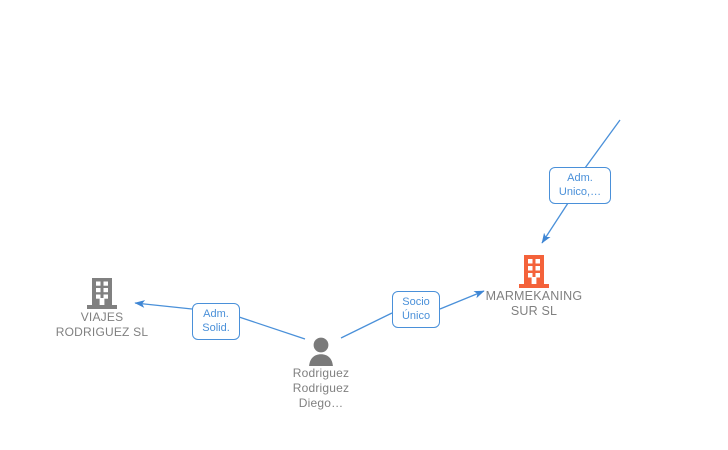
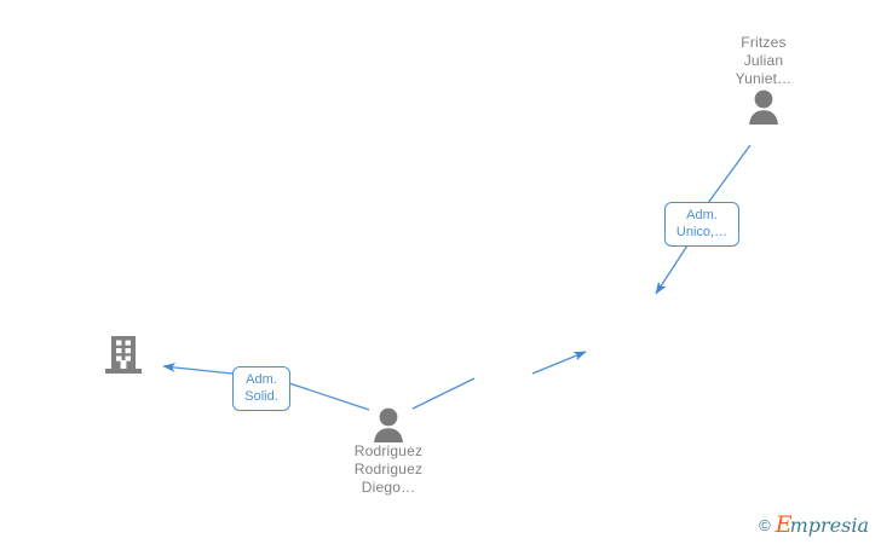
+ Fritzes
+ Julian
+ Yuniet…
  Adm.
  Unico,…
- MARMEKANING
- SUR SL
- Socio
- Único
  Adm.
  Solid.
- VIAJES
- RODRIGUEZ SL
  Rodriguez
  Rodriguez
  Diego…
+ ©
+ Empresia
